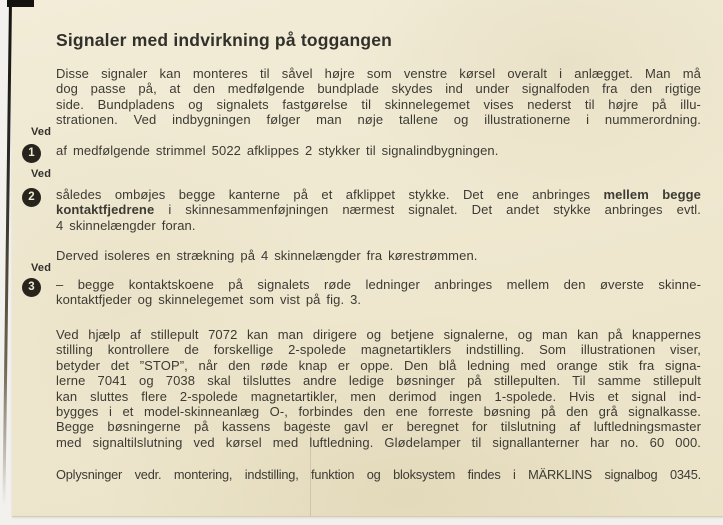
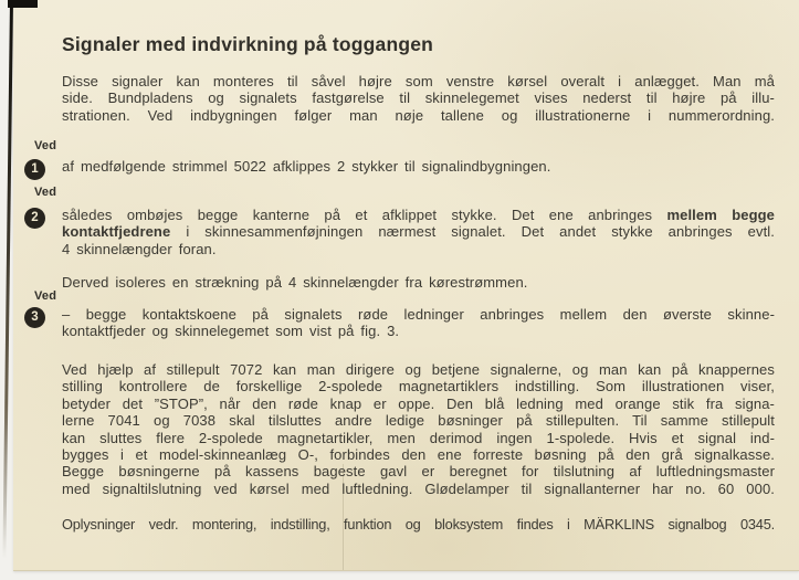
  Signaler med indvirkning på toggangen
  Disse signaler kan monteres til såvel højre som venstre kørsel overalt i anlægget. Man må
- dog passe på, at den medfølgende bundplade skydes ind under signalfoden fra den rigtige
  side. Bundpladens og signalets fastgørelse til skinnelegemet vises nederst til højre på illu-
  strationen. Ved indbygningen følger man nøje tallene og illustrationerne i nummerordning.
  Ved
  1
  af medfølgende strimmel 5022 afklippes 2 stykker til signalindbygningen.
  Ved
  2
  således ombøjes begge kanterne på et afklippet stykke. Det ene anbringes mellem begge
  kontaktfjedrene i skinnesammenføjningen nærmest signalet. Det andet stykke anbringes evtl.
  4 skinnelængder foran.
  Derved isoleres en strækning på 4 skinnelængder fra kørestrømmen.
  Ved
  3
  – begge kontaktskoene på signalets røde ledninger anbringes mellem den øverste skinne-
  kontaktfjeder og skinnelegemet som vist på fig. 3.
  Ved hjælp af stillepult 7072 kan man dirigere og betjene signalerne, og man kan på knappernes
  stilling kontrollere de forskellige 2-spolede magnetartiklers indstilling. Som illustrationen viser,
  betyder det ”STOP”, når den røde knap er oppe. Den blå ledning med orange stik fra signa-
  lerne 7041 og 7038 skal tilsluttes andre ledige bøsninger på stillepulten. Til samme stillepult
  kan sluttes flere 2-spolede magnetartikler, men derimod ingen 1-spolede. Hvis et signal ind-
  bygges i et model-skinneanlæg O-, forbindes den ene forreste bøsning på den grå signalkasse.
  Begge bøsningerne på kassens bageste gavl er beregnet for tilslutning af luftledningsmaster
  med signaltilslutning ved kørsel med luftledning. Glødelamper til signallanterner har no. 60 000.
  Oplysninger vedr. montering, indstilling, funktion og bloksystem findes i MÄRKLINS signalbog 0345.
